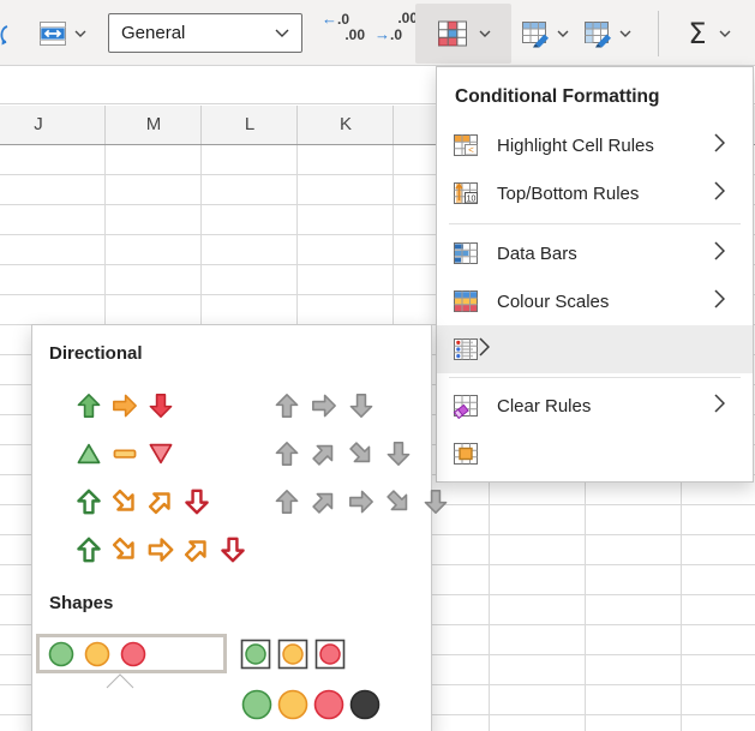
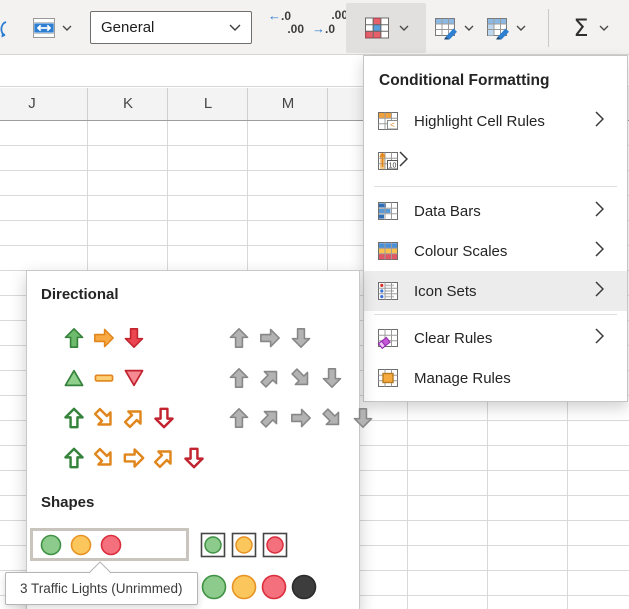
  General
  ←.0
  .00
  .00
  →.0
  Σ
  J
- M
+ K
  L
- K
+ M
  Conditional Formatting
  <
  Highlight Cell Rules
- Top/Bottom Rules
  Data Bars
  Colour Scales
+ Icon Sets
  Clear Rules
+ Manage Rules
  Directional
  Shapes
+ 3 Traffic Lights (Unrimmed)
